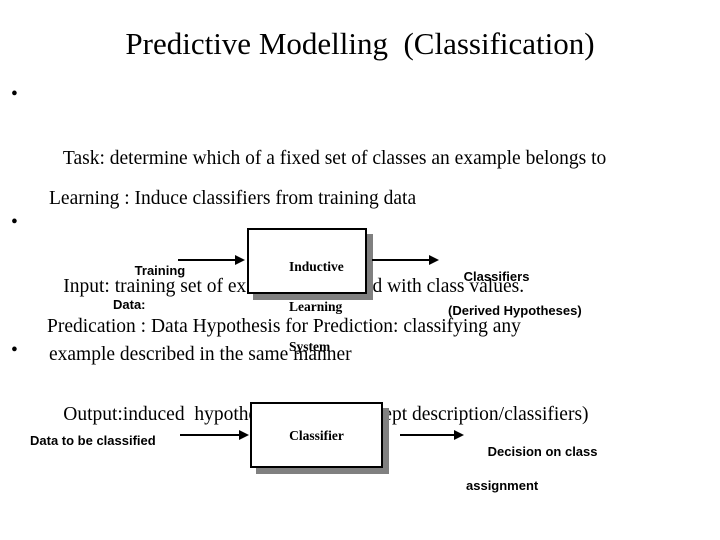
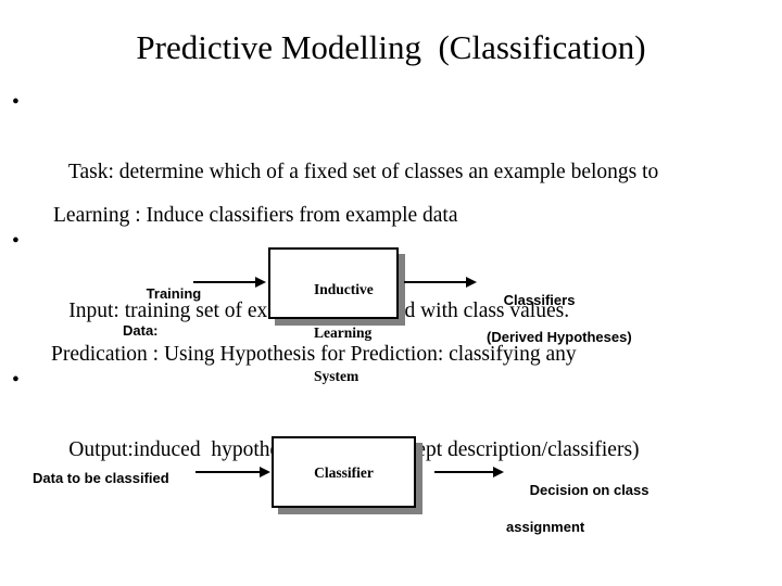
  Predictive Modelling (Classification)
  •
  Task: determine which of a fixed set of classes an example belongs to
  •
  Input: training set of exed with class values.
  •
  Output:induced hypothept description/classifiers)
- Learning : Induce classifiers from training data
+ Learning : Induce classifiers from example data
  Training
  Data:
  Inductive
  Learning
  System
  Classifiers
  (Derived Hypotheses)
- Predication : Data Hypothesis for Prediction: classifying any
+ Predication : Using Hypothesis for Prediction: classifying any
- example described in the same manner
  Data to be classified
  Classifier
  Decision on class
  assignment
